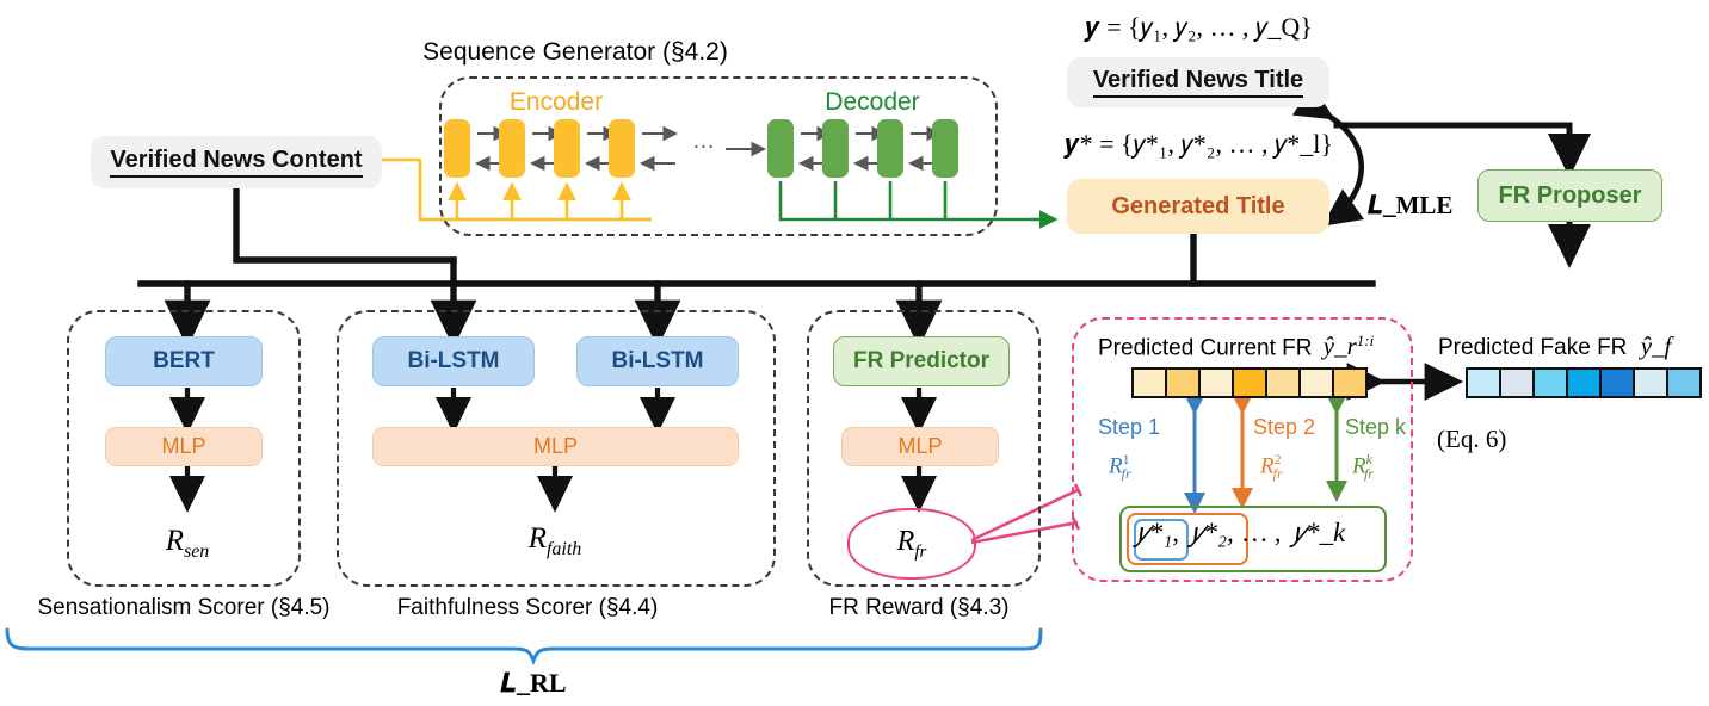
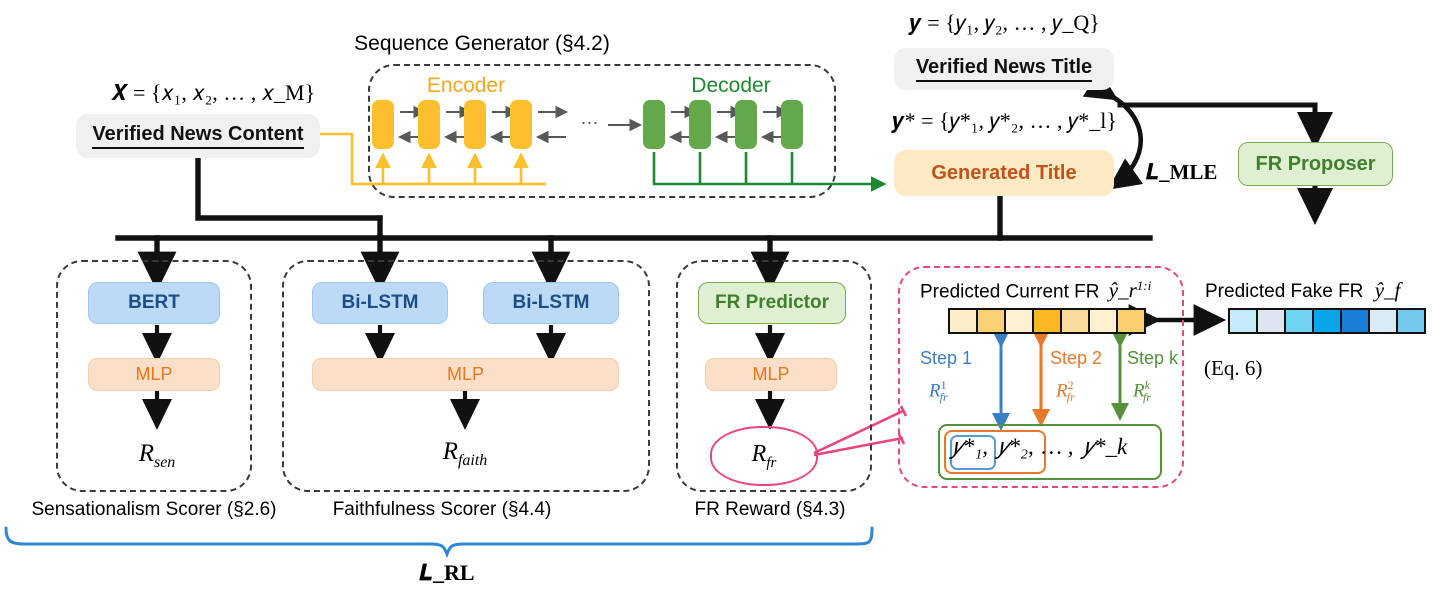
  Sequence Generator (§4.2)
  Encoder
  Decoder
  …
+ 𝑿 = {𝑥₁, 𝑥₂, … , 𝑥_M}
  Verified News Content
  𝒚 = {𝑦₁, 𝑦₂, … , 𝑦_Q}
  Verified News Title
  𝒚* = {𝑦*₁, 𝑦*₂, … , 𝑦*_l}
  Generated Title
  𝑳_MLE
  FR Proposer
  BERT
  MLP
  Rsen
- Sensationalism Scorer (§4.5)
+ Sensationalism Scorer (§2.6)
  Bi-LSTM
  Bi-LSTM
  MLP
  Rfaith
  Faithfulness Scorer (§4.4)
  FR Predictor
  MLP
  Rfr
  FR Reward (§4.3)
  Predicted Current FR ŷ_r1:i
  Step 1
  R1fr
  Step 2
  R2fr
  Step k
  Rkfr
  𝑦*₁, 𝑦*₂, … , 𝑦*_k
  Predicted Fake FR ŷ_f
  (Eq. 6)
  𝑳_RL
